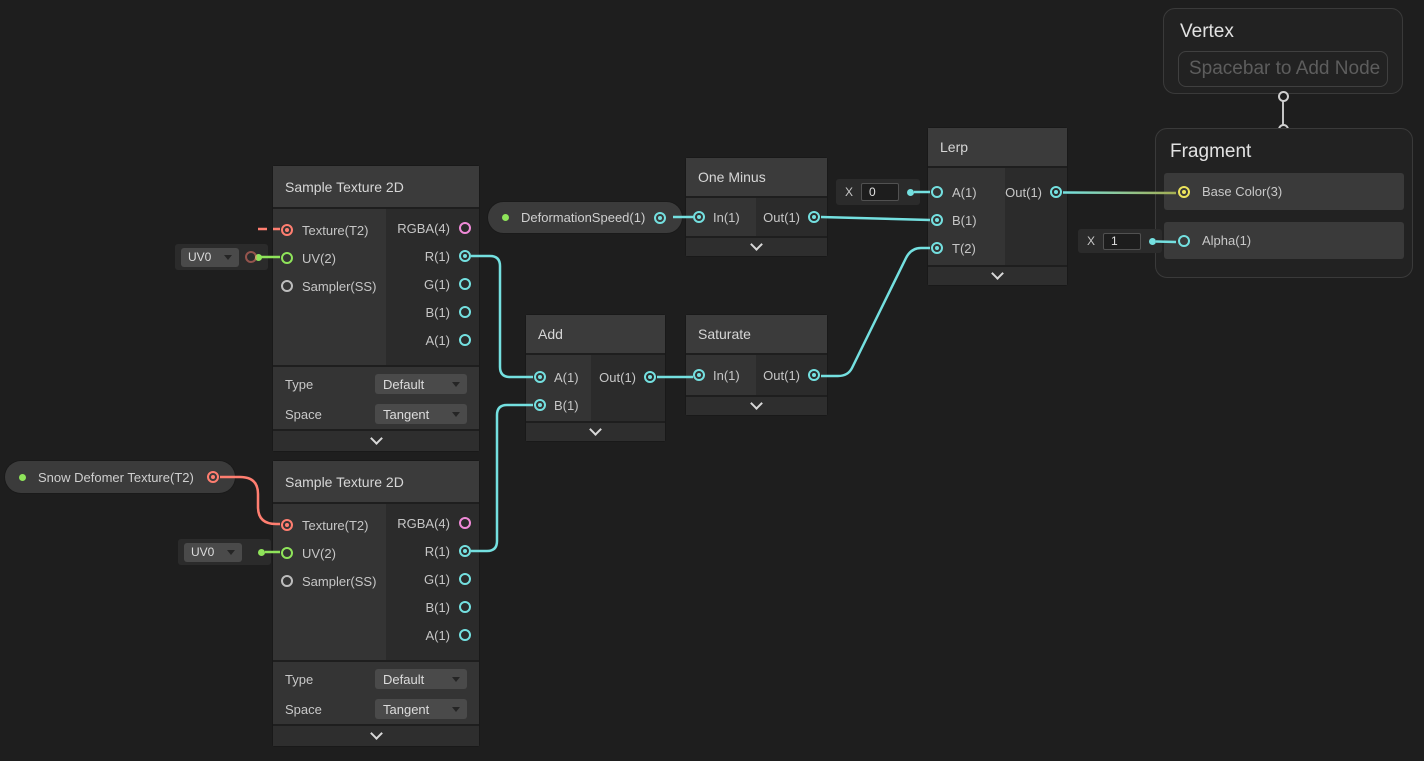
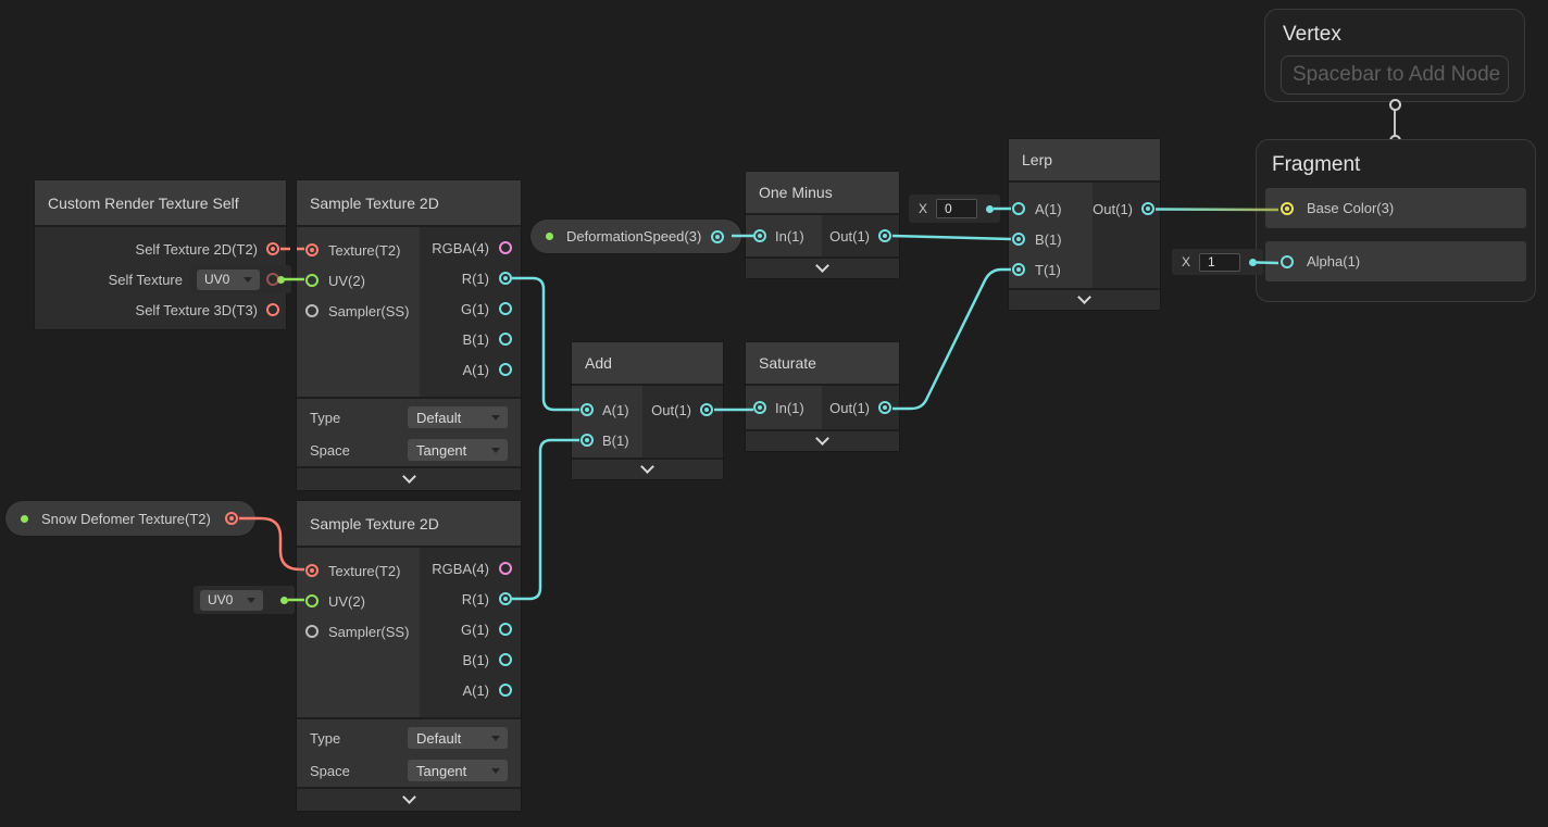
+ Custom Render Texture Self
+ Self Texture 2D(T2)
+ Self Texture
+ Self Texture 3D(T3)
  Sample Texture 2D
  Texture(T2)
  UV(2)
  Sampler(SS)
  RGBA(4)
  R(1)
  G(1)
  B(1)
  A(1)
  Type
  Default
  Space
  Tangent
  Sample Texture 2D
  Texture(T2)
  UV(2)
  Sampler(SS)
  RGBA(4)
  R(1)
  G(1)
  B(1)
  A(1)
  Type
  Default
  Space
  Tangent
  One Minus
  In(1)
  Out(1)
  Add
  A(1)
  B(1)
  Out(1)
  Saturate
  In(1)
  Out(1)
  Lerp
  A(1)
  B(1)
- T(2)
+ T(1)
  Out(1)
- DeformationSpeed(1)
+ DeformationSpeed(3)
  Snow Defomer Texture(T2)
  UV0
  UV0
  X
  0
  X
  1
  Vertex
  Spacebar to Add Node
  Fragment
  Base Color(3)
  Alpha(1)
